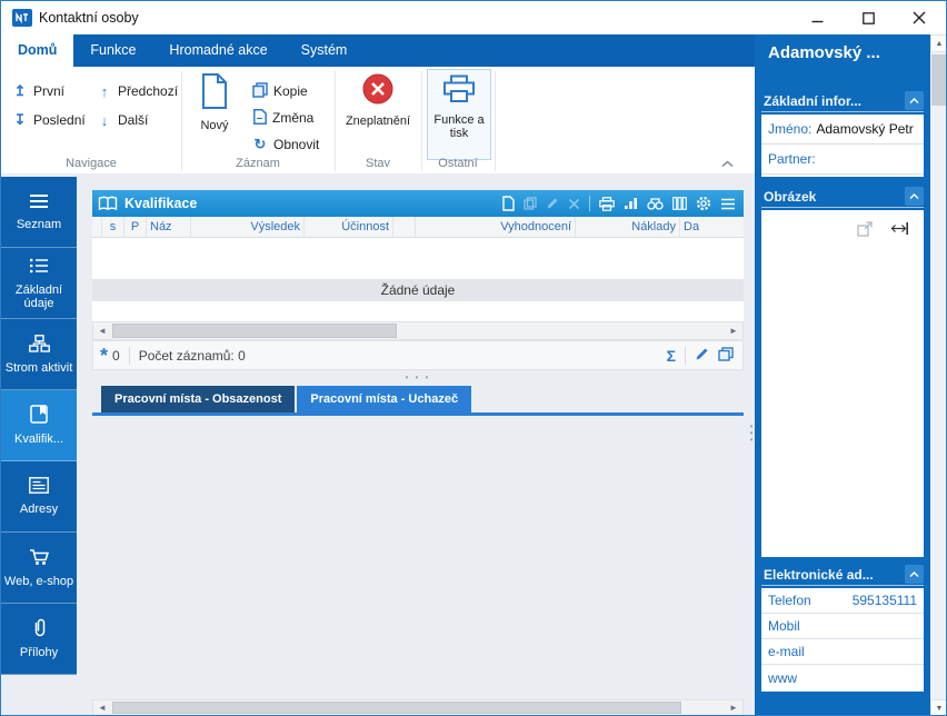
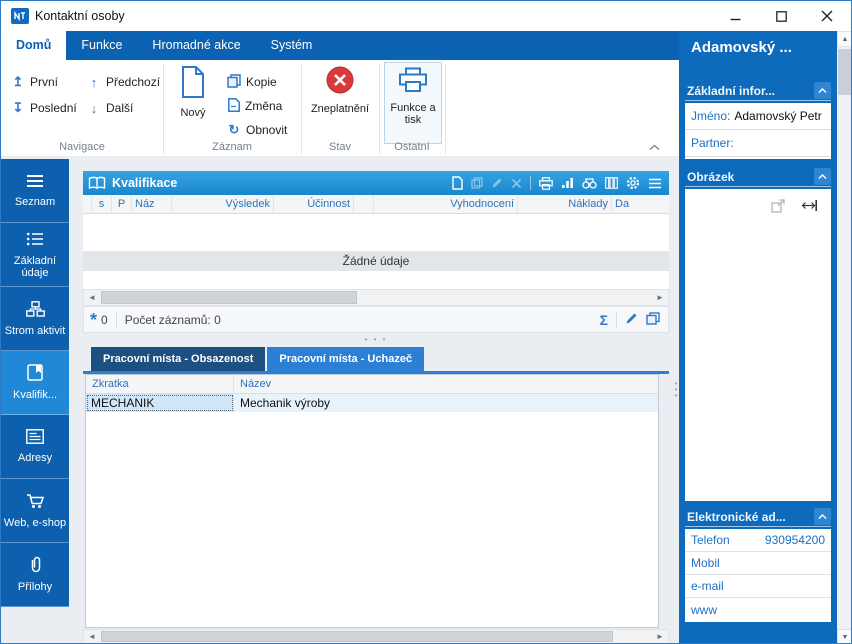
  Kontaktní osoby
  Domů
  Funkce
  Hromadné akce
  Systém
  ↥
  První
  ↧
  Poslední
  ↑
  Předchozí
  ↓
  Další
  Nový
  Kopie
  Změna
  ↻
  Obnovit
  Zneplatnění
  Funkce a tisk
  Navigace
  Záznam
  Stav
  Ostatní
  Seznam
  Základní údaje
  Strom aktivit
  Kvalifik...
  Adresy
  Web, e-shop
  Přílohy
  Kvalifikace
  s
  P
  Náz
  Výsledek
  Účinnost
  Vyhodnocení
  Náklady
  Da
  Žádné údaje
  ◄
  ►
  *
  0
  Počet záznamů: 0
  Σ
  • • •
  •
  •
  •
  Pracovní místa - Obsazenost
  Pracovní místa - Uchazeč
+ Zkratka
+ Název
+ MECHANIK
+ Mechanik výroby
  ◄
  ►
  Adamovský ...
  Základní infor...
  Jméno:
  Adamovský Petr
  Partner:
  Obrázek
  Elektronické ad...
  Telefon
- 595135111
+ 930954200
  Mobil
  e-mail
  www
